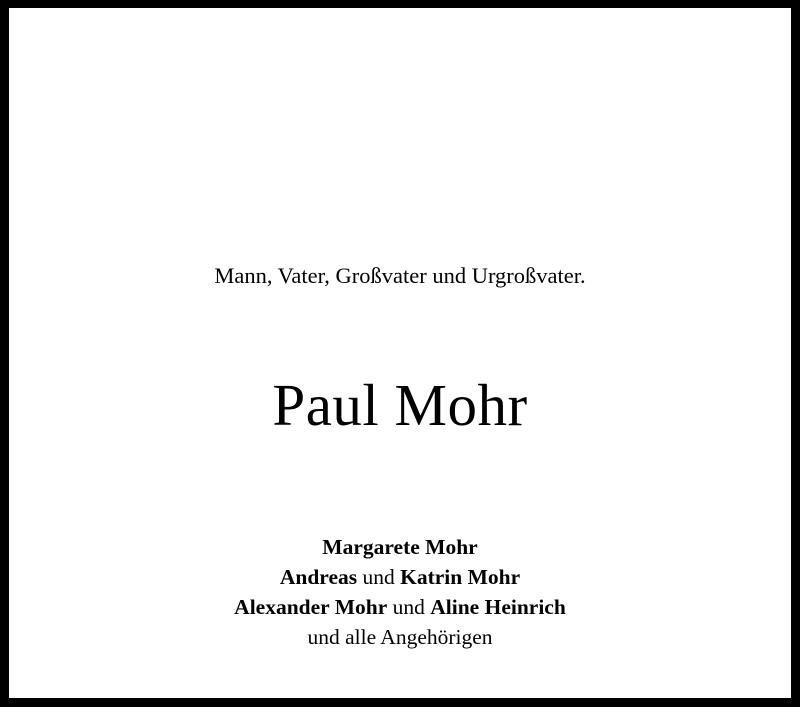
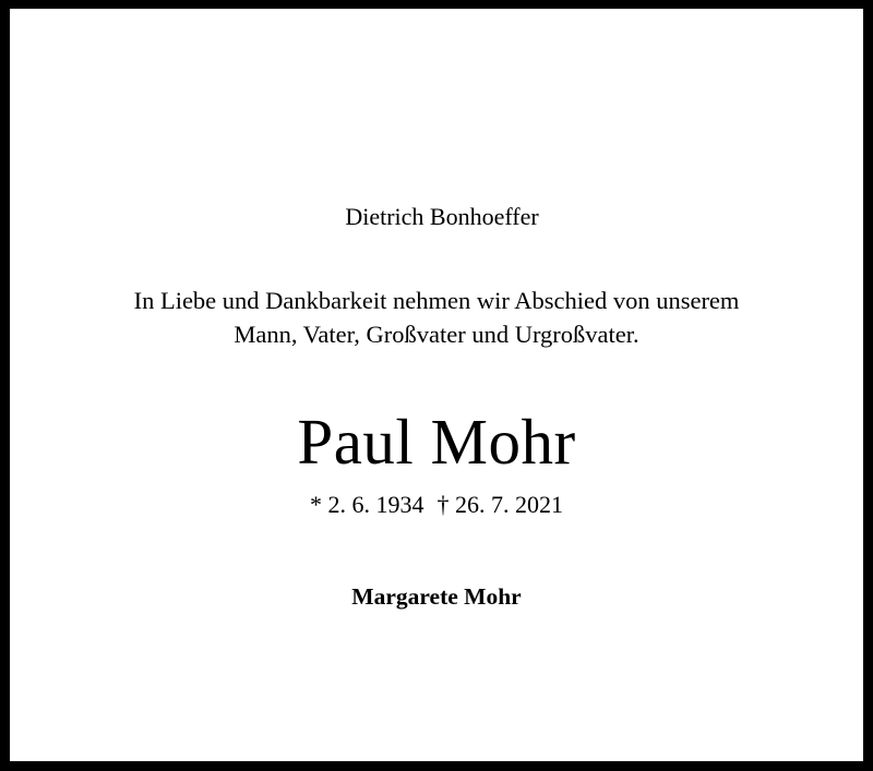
+ Dietrich Bonhoeffer
+ In Liebe und Dankbarkeit nehmen wir Abschied von unserem
  Mann, Vater, Großvater und Urgroßvater.
  Paul Mohr
+ * 2. 6. 1934 † 26. 7. 2021
  Margarete Mohr
- Andreas und Katrin Mohr
- Alexander Mohr und Aline Heinrich
- und alle Angehörigen
